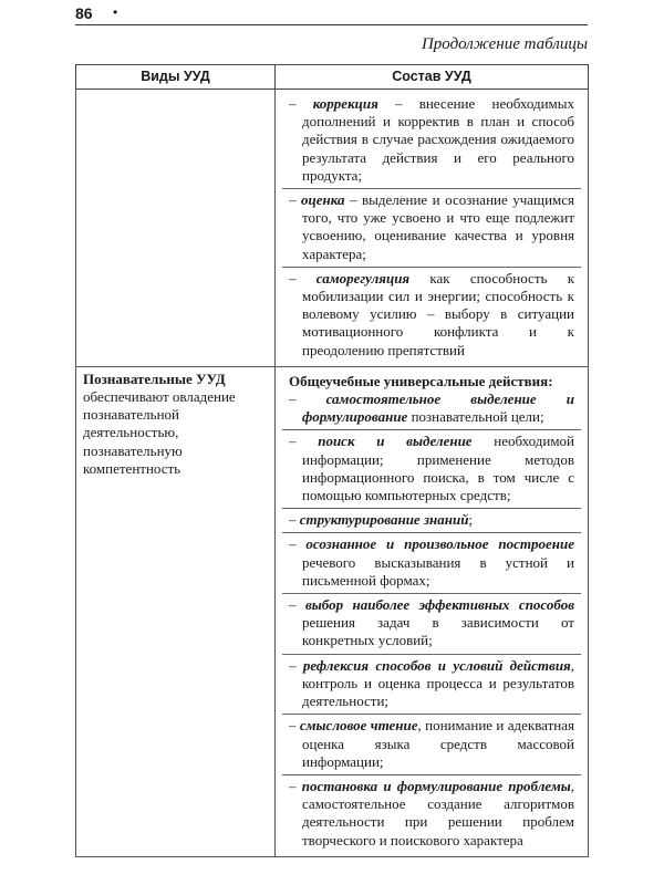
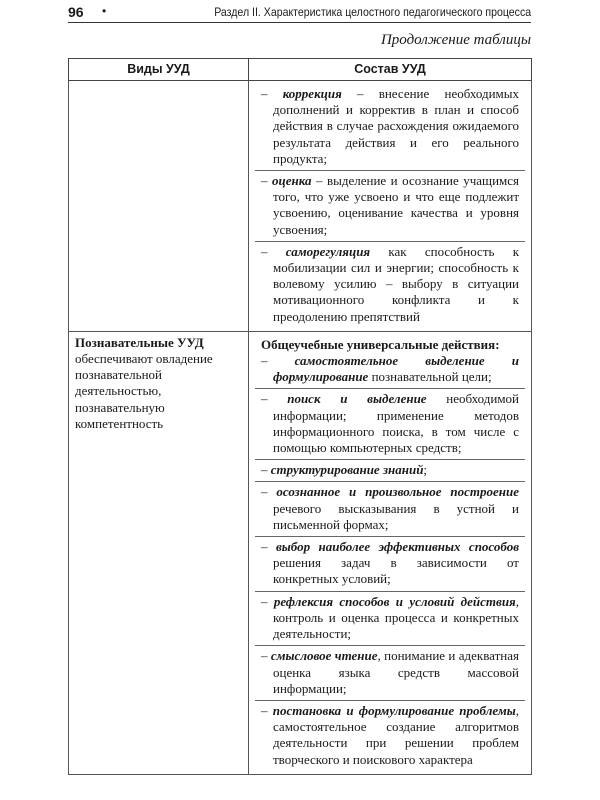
- 86
+ 96
  •
+ Раздел II. Характеристика целостного педагогического процесса
  Продолжение таблицы
  Виды УУД	Состав УУД
- 	– коррекция – внесение необходимых дополнений и корректив в план и способ действия в случае расхождения ожидаемого результата действия и его реального продукта;– оценка – выделение и осознание учащимся того, что уже усвоено и что еще подлежит усвоению, оценивание качества и уровня характера;– саморегуляция как способность к мобилизации сил и энергии; способность к волевому усилию – выбору в ситуации мотивационного конфликта и к преодолению препятствий
+ 	– коррекция – внесение необходимых дополнений и корректив в план и способ действия в случае расхождения ожидаемого результата действия и его реального продукта;– оценка – выделение и осознание учащимся того, что уже усвоено и что еще подлежит усвоению, оценивание качества и уровня усвоения;– саморегуляция как способность к мобилизации сил и энергии; способность к волевому усилию – выбору в ситуации мотивационного конфликта и к преодолению препятствий
- Познавательные УУД обеспечивают овладение познавательной деятельностью, познавательную компетентность	Общеучебные универсальные действия:– самостоятельное выделение и формулирование познавательной цели;– поиск и выделение необходимой информации; применение методов информационного поиска, в том числе с помощью компьютерных средств;– структурирование знаний;– осознанное и произвольное построение речевого высказывания в устной и письменной формах;– выбор наиболее эффективных способов решения задач в зависимости от конкретных условий;– рефлексия способов и условий действия, контроль и оценка процесса и результатов деятельности;– смысловое чтение, понимание и адекватная оценка языка средств массовой информации;– постановка и формулирование проблемы, самостоятельное создание алгоритмов деятельности при решении проблем творческого и поискового характера
+ Познавательные УУД обеспечивают овладение познавательной деятельностью, познавательную компетентность	Общеучебные универсальные действия:– самостоятельное выделение и формулирование познавательной цели;– поиск и выделение необходимой информации; применение методов информационного поиска, в том числе с помощью компьютерных средств;– структурирование знаний;– осознанное и произвольное построение речевого высказывания в устной и письменной формах;– выбор наиболее эффективных способов решения задач в зависимости от конкретных условий;– рефлексия способов и условий действия, контроль и оценка процесса и конкретных деятельности;– смысловое чтение, понимание и адекватная оценка языка средств массовой информации;– постановка и формулирование проблемы, самостоятельное создание алгоритмов деятельности при решении проблем творческого и поискового характера
